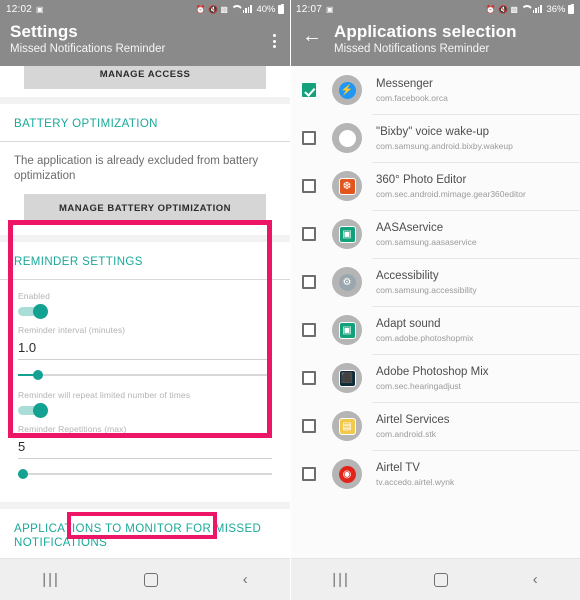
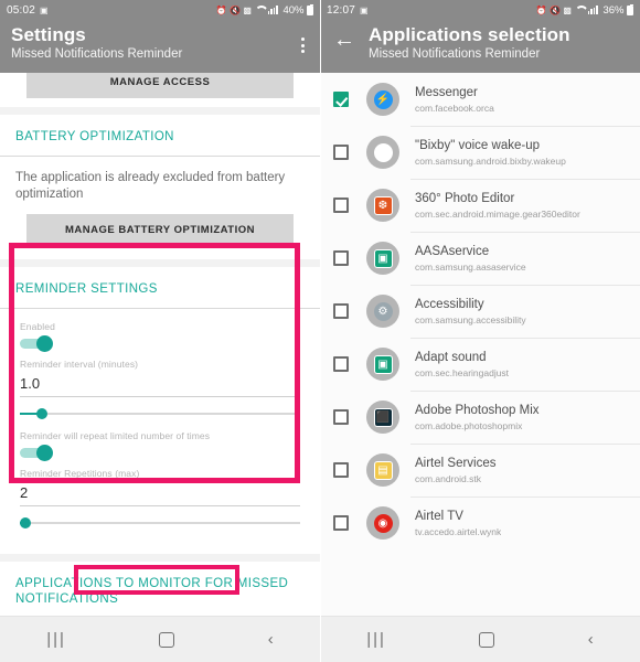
- 12:02
+ 05:02
  ▣
  ⏰
  🔇
  ▩
  40%
  Settings
  Missed Notifications Reminder
  MANAGE ACCESS
  BATTERY OPTIMIZATION
  The application is already excluded from battery optimization
  MANAGE BATTERY OPTIMIZATION
  REMINDER SETTINGS
  Enabled
  Reminder interval (minutes)
  1.0
  Reminder will repeat limited number of times
  Reminder Repetitions (max)
- 5
+ 2
  APPLICATIONS TO MONITOR FOR MISSED NOTIFICATIONS
  |||
  ‹
  12:07
  ▣
  ⏰
  🔇
  ▩
  36%
  ←
  Applications selection
  Missed Notifications Reminder
  ⚡
  Messenger
  com.facebook.orca
  "Bixby" voice wake-up
  com.samsung.android.bixby.wakeup
  ❆
  360° Photo Editor
  com.sec.android.mimage.gear360editor
  ▣
  AASAservice
  com.samsung.aasaservice
  ⚙
  Accessibility
  com.samsung.accessibility
  ▣
  Adapt sound
- com.adobe.photoshopmix
+ com.sec.hearingadjust
  ⬛
  Adobe Photoshop Mix
- com.sec.hearingadjust
+ com.adobe.photoshopmix
  ▤
  Airtel Services
  com.android.stk
  ◉
  Airtel TV
  tv.accedo.airtel.wynk
  |||
  ‹
